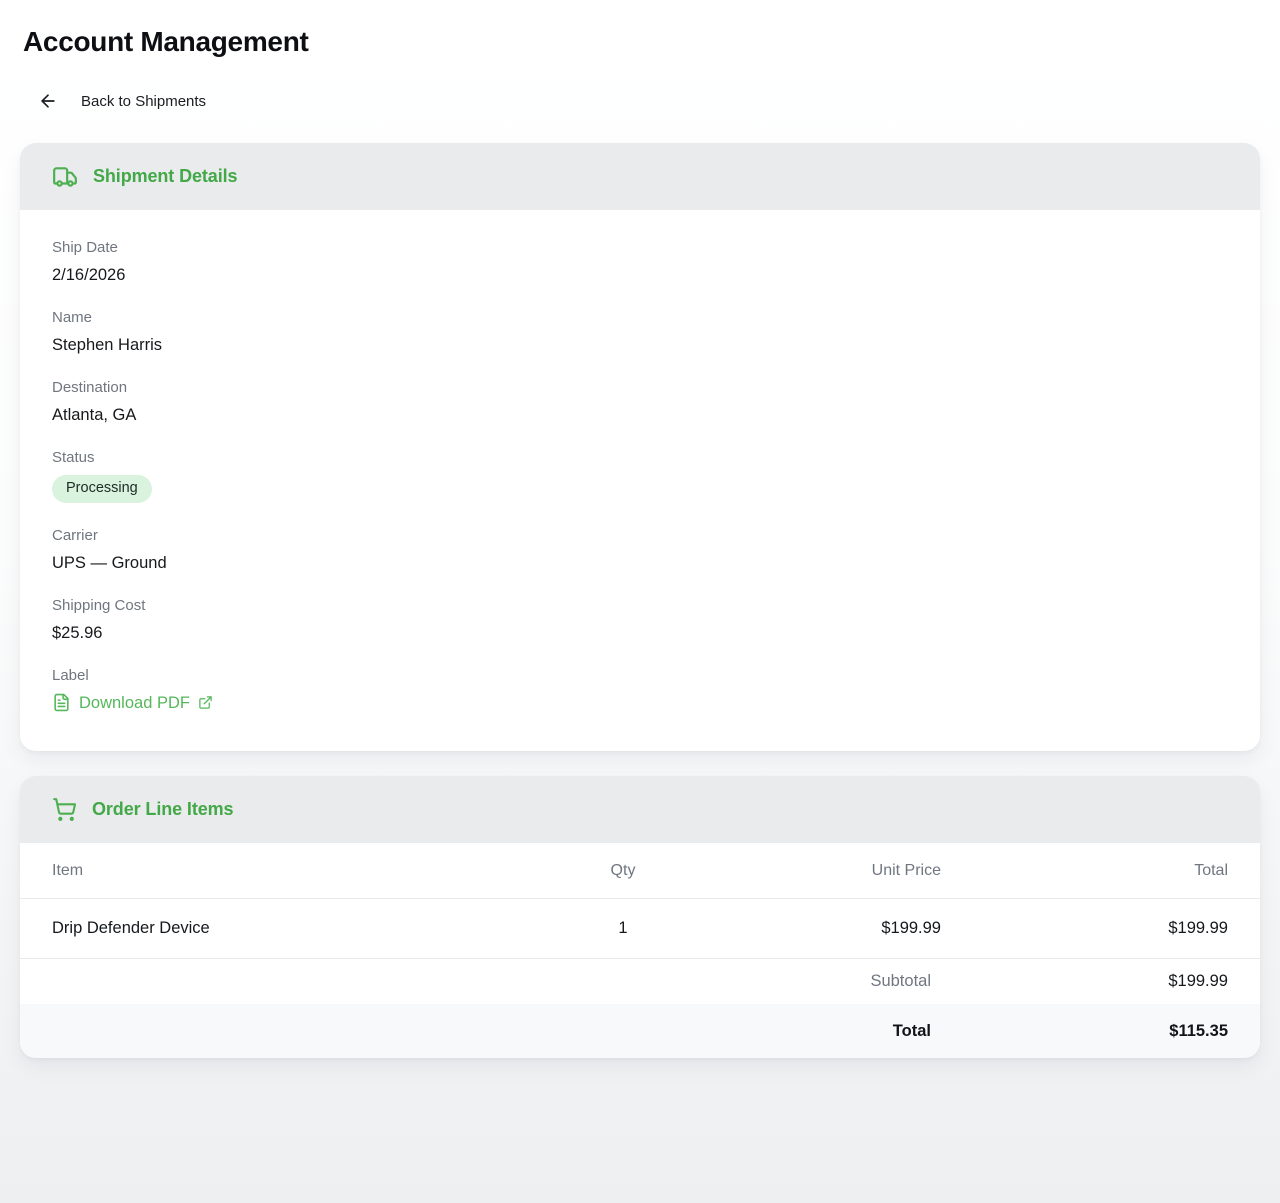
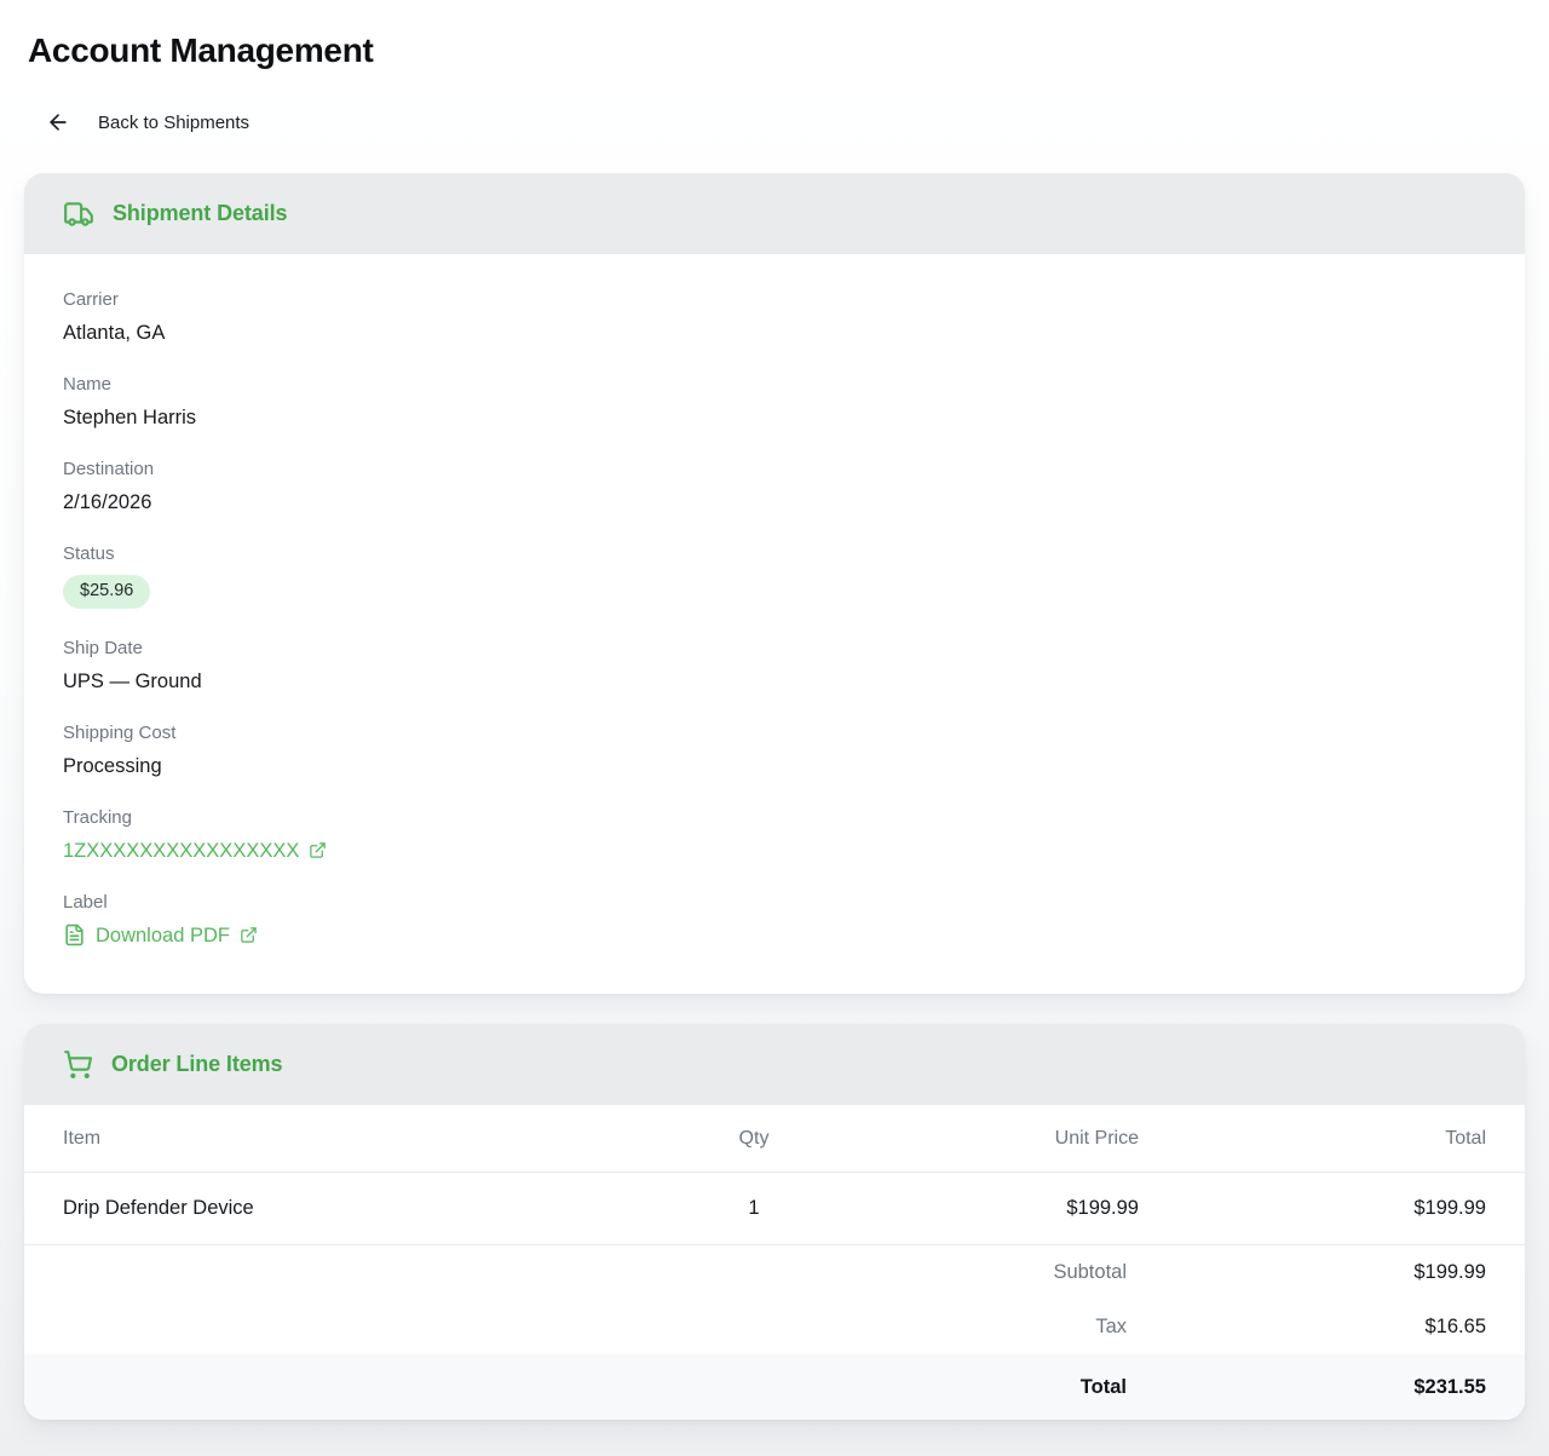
  Account Management
  Back to Shipments
  Shipment Details
- Ship Date
+ Carrier
- 2/16/2026
+ Atlanta, GA
  Name
  Stephen Harris
  Destination
- Atlanta, GA
+ 2/16/2026
  Status
- Processing
+ $25.96
- Carrier
+ Ship Date
  UPS — Ground
  Shipping Cost
- $25.96
+ Processing
+ Tracking
+ 1ZXXXXXXXXXXXXXXXX
  Label
  Download PDF
  Order Line Items
  Item
  Qty
  Unit Price
  Total
  Drip Defender Device
  1
  $199.99
  $199.99
  Subtotal
  $199.99
+ Tax
+ $16.65
  Total
- $115.35
+ $231.55
